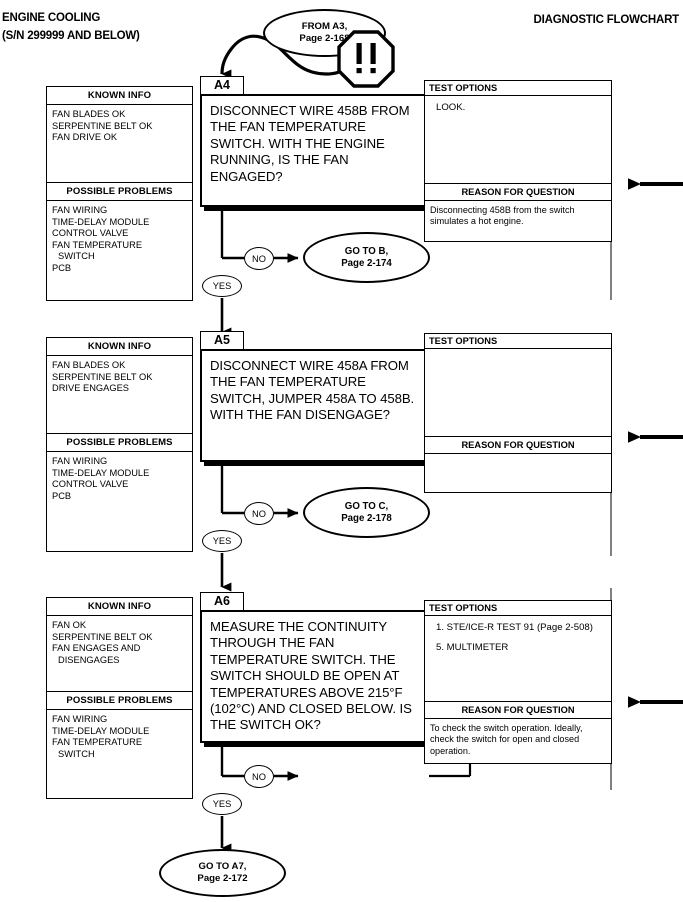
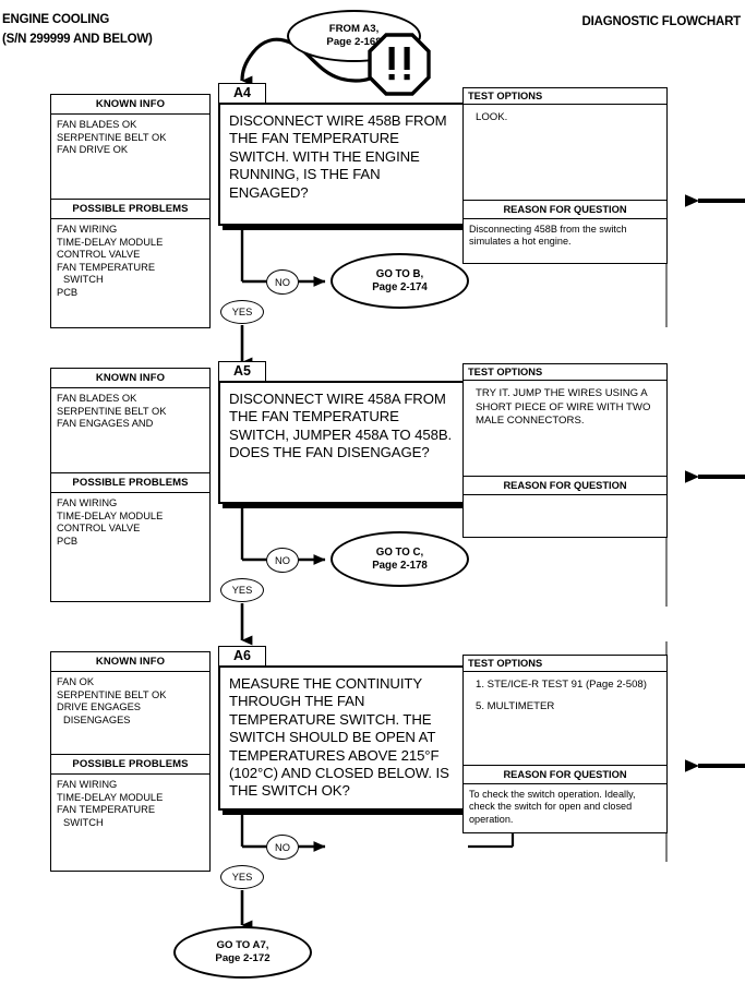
  ENGINE COOLING
  (S/N 299999 AND BELOW)
  DIAGNOSTIC FLOWCHART
  FROM A3,
  Page 2-16
  KNOWN INFO
  FAN BLADES OK
  SERPENTINE BELT OK
  FAN DRIVE OK
  POSSIBLE PROBLEMS
  FAN WIRING
  TIME-DELAY MODULE
  CONTROL VALVE
  FAN TEMPERATURE
  SWITCH
  PCB
  A4
  DISCONNECT WIRE 458B FROM THE FAN TEMPERATURE SWITCH. WITH THE ENGINE RUNNING, IS THE FAN ENGAGED?
  TEST OPTIONS
  LOOK.
  REASON FOR QUESTION
  Disconnecting 458B from the switch simulates a hot engine.
  NO
  YES
  GO TO B,
  Page 2-174
  KNOWN INFO
  FAN BLADES OK
  SERPENTINE BELT OK
- DRIVE ENGAGES
+ FAN ENGAGES AND
  POSSIBLE PROBLEMS
  FAN WIRING
  TIME-DELAY MODULE
  CONTROL VALVE
  PCB
  A5
- DISCONNECT WIRE 458A FROM THE FAN TEMPERATURE SWITCH, JUMPER 458A TO 458B. WITH THE FAN DISENGAGE?
+ DISCONNECT WIRE 458A FROM THE FAN TEMPERATURE SWITCH, JUMPER 458A TO 458B. DOES THE FAN DISENGAGE?
  TEST OPTIONS
+ TRY IT. JUMP THE WIRES USING A SHORT PIECE OF WIRE WITH TWO MALE CONNECTORS.
  REASON FOR QUESTION
  NO
  YES
  GO TO C,
  Page 2-178
  KNOWN INFO
  FAN OK
  SERPENTINE BELT OK
- FAN ENGAGES AND
+ DRIVE ENGAGES
  DISENGAGES
  POSSIBLE PROBLEMS
  FAN WIRING
  TIME-DELAY MODULE
  FAN TEMPERATURE
  SWITCH
  A6
  MEASURE THE CONTINUITY THROUGH THE FAN TEMPERATURE SWITCH. THE SWITCH SHOULD BE OPEN AT TEMPERATURES ABOVE 215°F (102°C) AND CLOSED BELOW. IS THE SWITCH OK?
  TEST OPTIONS
  1. STE/ICE-R TEST 91 (Page 2-508)
  5. MULTIMETER
  REASON FOR QUESTION
  To check the switch operation. Ideally, check the switch for open and closed operation.
  NO
  YES
  GO TO A7,
  Page 2-172
